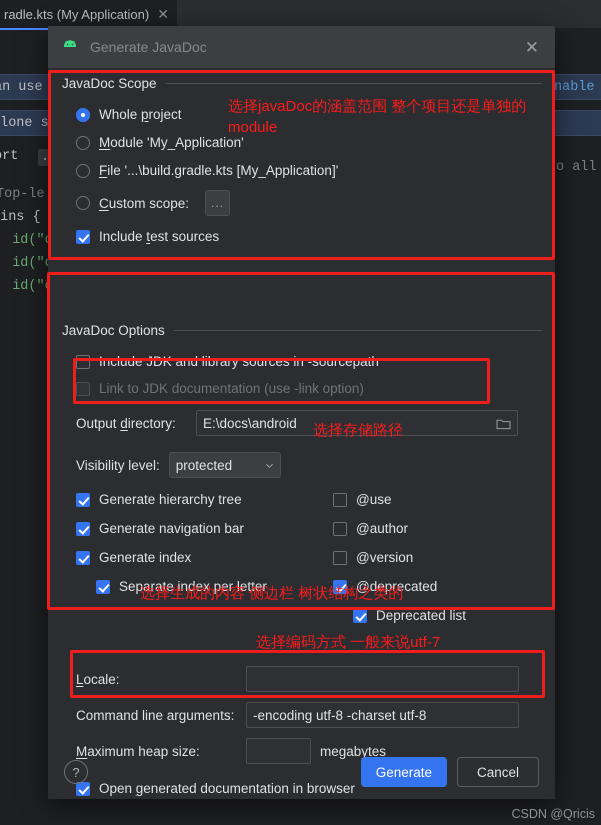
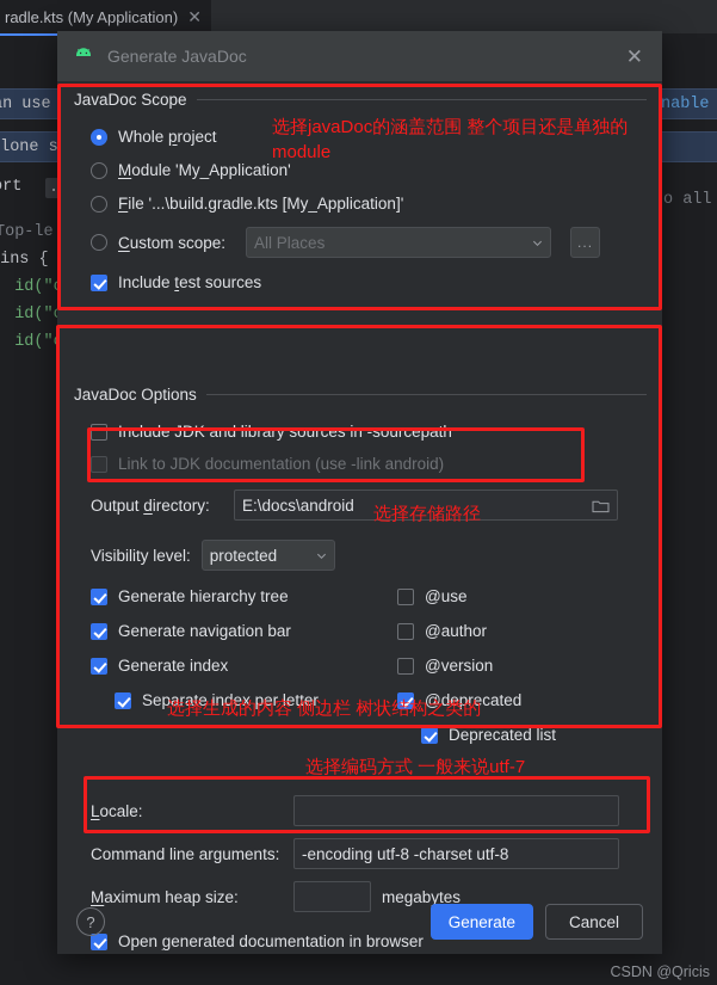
  lone s
  Top-le
  ins {
  id("
  id("
  id("
  nable
  o all
  radle.kts (My Application)
  ✕
  Generate JavaDoc
  ✕
  JavaDoc Scope
  Whole project
  Module 'My_Application'
  File '...\build.gradle.kts [My_Application]'
  Custom scope:
+ All Places
  ...
  Include test sources
  JavaDoc Options
  Include JDK and library sources in -sourcepath
- Link to JDK documentation (use -link option)
+ Link to JDK documentation (use -link android)
  Output directory:
  E:\docs\android
  Visibility level:
  protected
  Generate hierarchy tree
  Generate navigation bar
  Generate index
  Separate index per letter
  @use
  @author
  @version
  @deprecated
  Deprecated list
  Locale:
  Command line arguments:
  -encoding utf-8 -charset utf-8
  Maximum heap size:
  megabytes
  Open generated documentation in browser
  ?
  Generate
  Cancel
  选择javaDoc的涵盖范围 整个项目还是单独的
  module
  选择存储路径
  选择生成的内容 侧边栏 树状结构之类的
  选择编码方式 一般来说utf-7
  CSDN @Qricis
